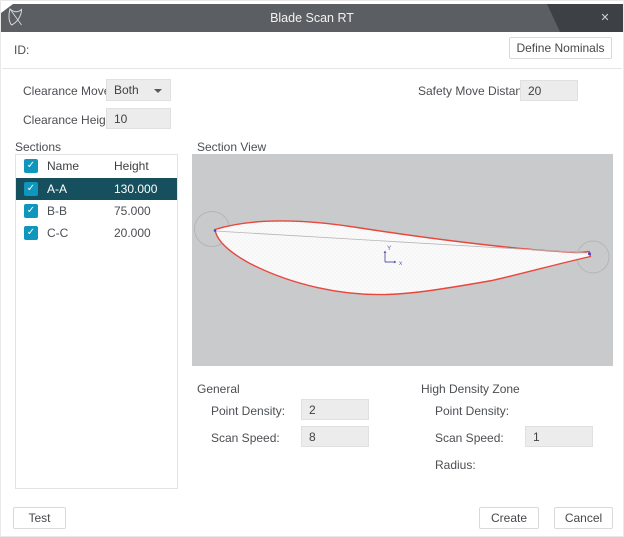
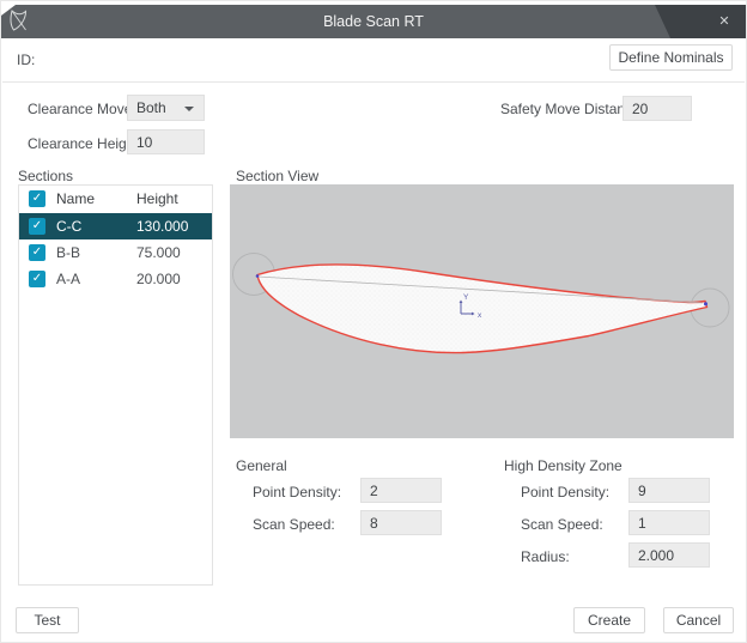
  Blade Scan RT
  ✕
  ID:
  Define Nominals
  Clearance Mov
  Both
  Safety Move Distan
  20
  Clearance Heig
  10
  Sections
  ✓
  Name
  Height
  ✓
- A-A
+ C-C
  130.000
  ✓
  B-B
  75.000
  ✓
- C-C
+ A-A
  20.000
  Section View
  General
  Point Density:
  2
  Scan Speed:
  8
  High Density Zone
  Point Density:
+ 9
  Scan Speed:
  1
  Radius:
+ 2.000
  Test
  Create
  Cancel
